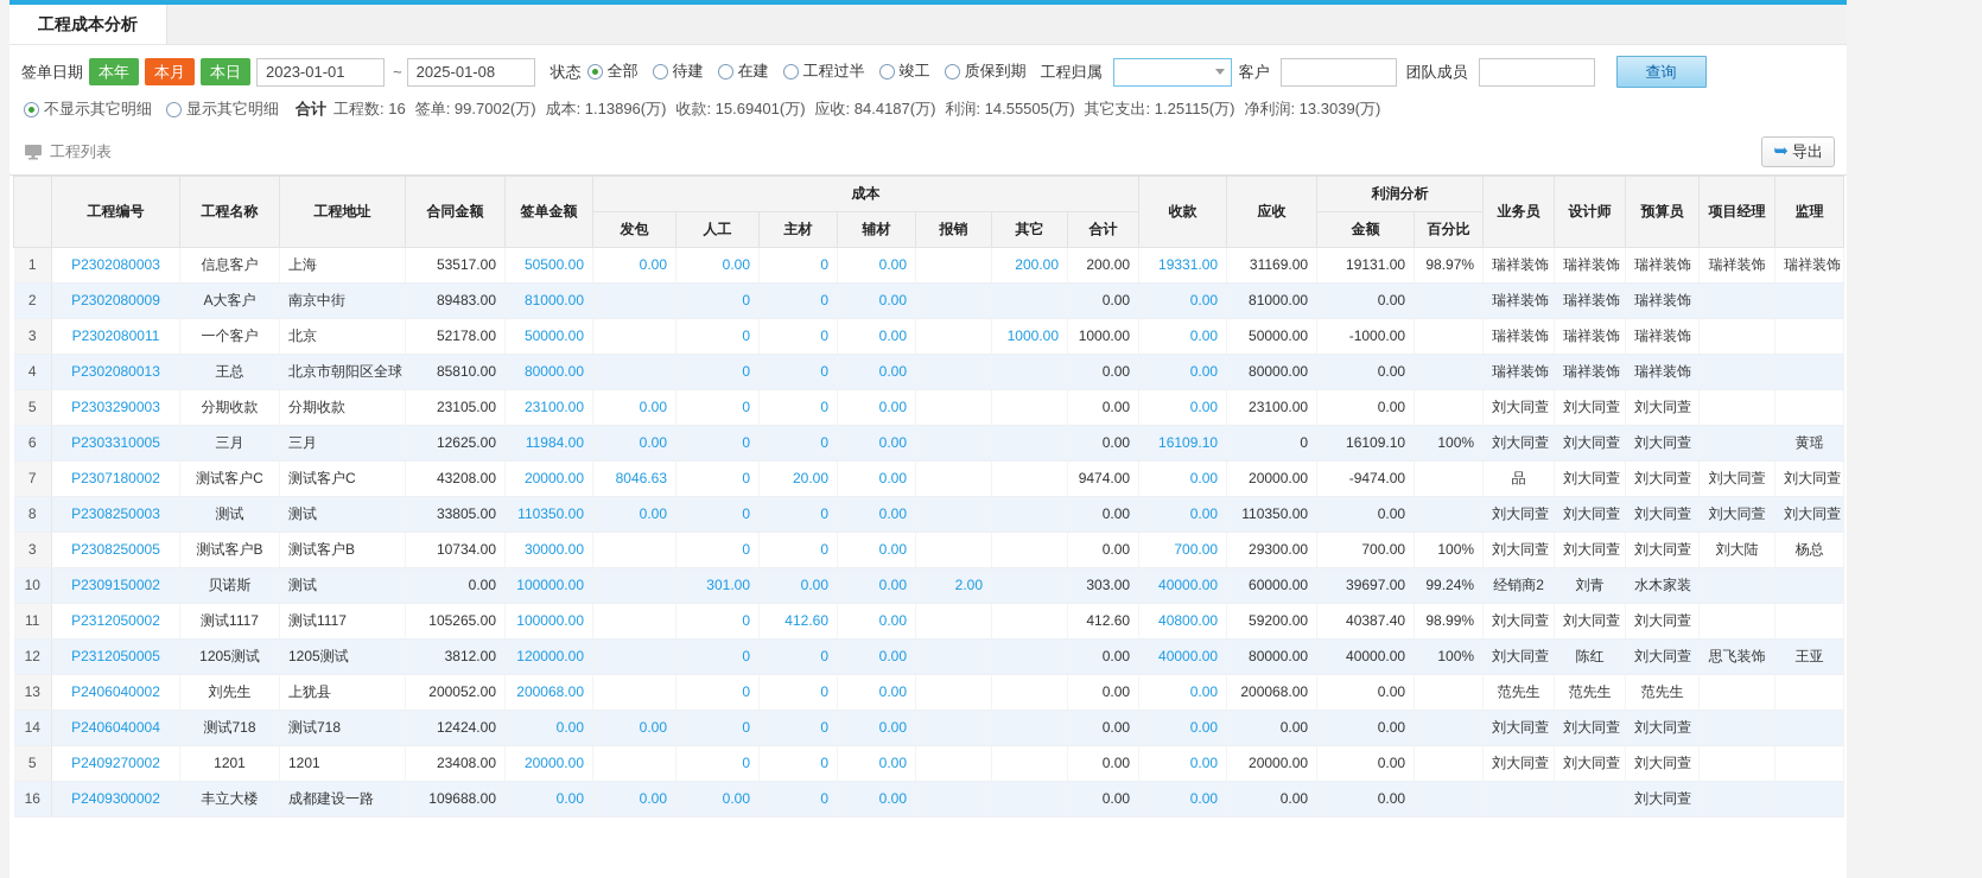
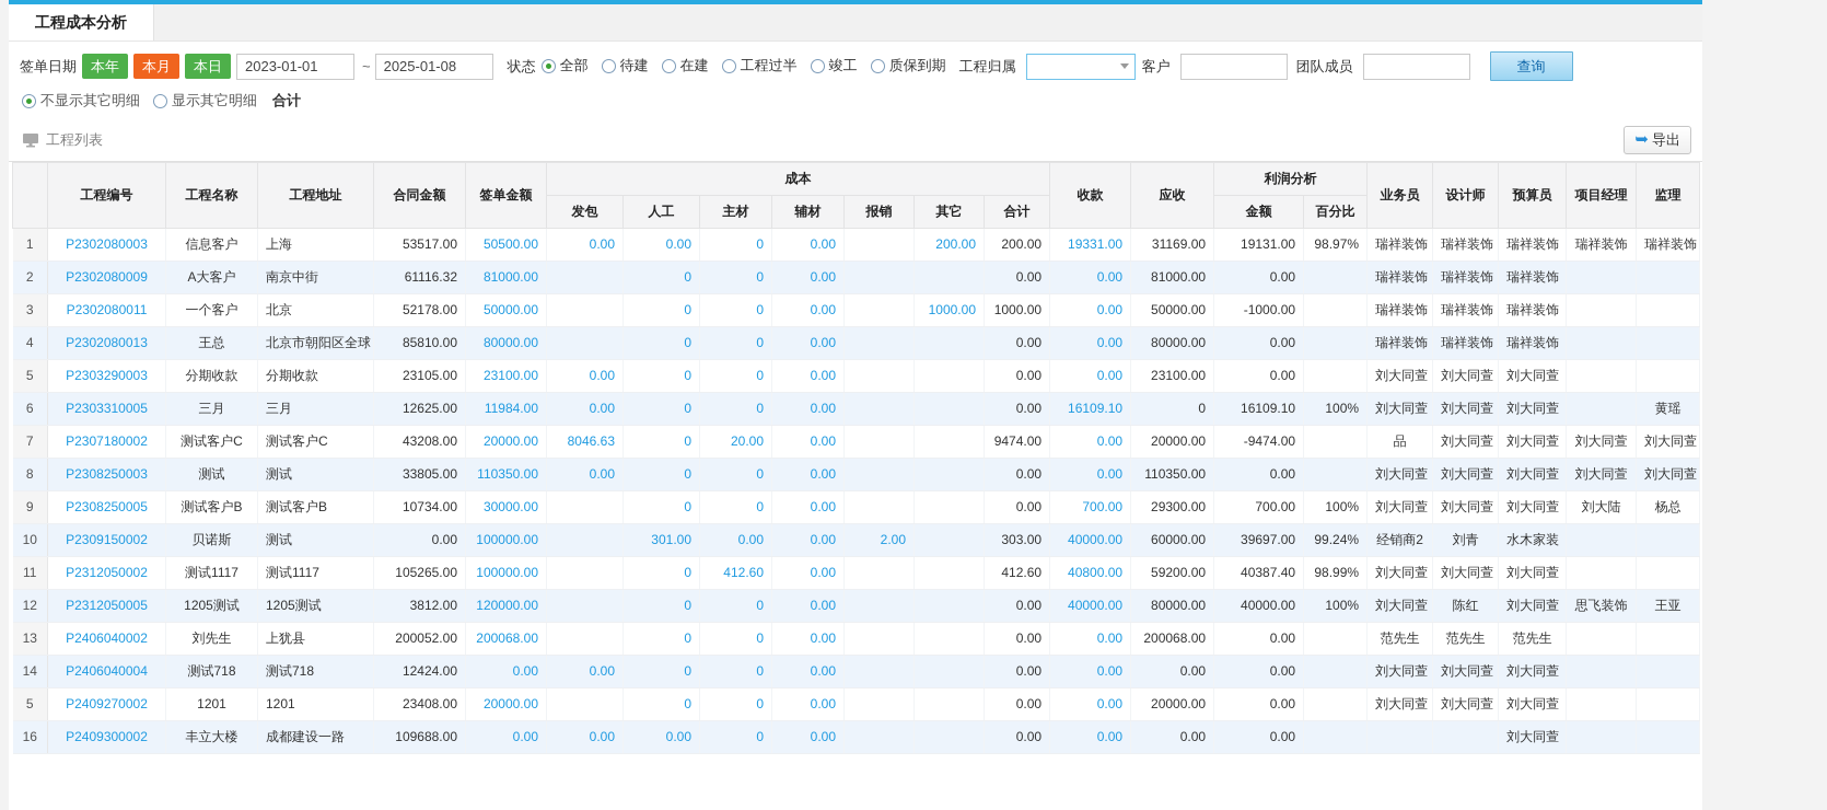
  工程成本分析
  签单日期
  本年 本月 本日
  2023-01-01
  ~
  2025-01-08
  状态
  全部
  待建
  在建
  工程过半
  竣工
  质保到期
  工程归属
  客户
  团队成员
  查询
  不显示其它明细
  显示其它明细
  合计
- 工程数: 16 签单: 99.7002(万) 成本: 1.13896(万) 收款: 15.69401(万) 应收: 84.4187(万) 利润: 14.55505(万) 其它支出: 1.25115(万) 净利润: 13.3039(万)
  工程列表
  ➥
  导出
  	工程编号	工程名称	工程地址	合同金额	签单金额	成本	收款	应收	利润分析	业务员	设计师	预算员	项目经理	监理
  发包	人工	主材	辅材	报销	其它	合计	金额	百分比
  1	P2302080003	信息客户	上海	53517.00	50500.00	0.00	0.00	0	0.00		200.00	200.00	19331.00	31169.00	19131.00	98.97%	瑞祥装饰	瑞祥装饰	瑞祥装饰	瑞祥装饰	瑞祥装饰
- 2	P2302080009	A大客户	南京中街	89483.00	81000.00		0	0	0.00			0.00	0.00	81000.00	0.00		瑞祥装饰	瑞祥装饰	瑞祥装饰
+ 2	P2302080009	A大客户	南京中街	61116.32	81000.00		0	0	0.00			0.00	0.00	81000.00	0.00		瑞祥装饰	瑞祥装饰	瑞祥装饰
  3	P2302080011	一个客户	北京	52178.00	50000.00		0	0	0.00		1000.00	1000.00	0.00	50000.00	-1000.00		瑞祥装饰	瑞祥装饰	瑞祥装饰
  4	P2302080013	王总	北京市朝阳区全球	85810.00	80000.00		0	0	0.00			0.00	0.00	80000.00	0.00		瑞祥装饰	瑞祥装饰	瑞祥装饰
  5	P2303290003	分期收款	分期收款	23105.00	23100.00	0.00	0	0	0.00			0.00	0.00	23100.00	0.00		刘大同萱	刘大同萱	刘大同萱
  6	P2303310005	三月	三月	12625.00	11984.00	0.00	0	0	0.00			0.00	16109.10	0	16109.10	100%	刘大同萱	刘大同萱	刘大同萱		黄瑶
  7	P2307180002	测试客户C	测试客户C	43208.00	20000.00	8046.63	0	20.00	0.00			9474.00	0.00	20000.00	-9474.00		品	刘大同萱	刘大同萱	刘大同萱	刘大同萱
  8	P2308250003	测试	测试	33805.00	110350.00	0.00	0	0	0.00			0.00	0.00	110350.00	0.00		刘大同萱	刘大同萱	刘大同萱	刘大同萱	刘大同萱
- 3	P2308250005	测试客户B	测试客户B	10734.00	30000.00		0	0	0.00			0.00	700.00	29300.00	700.00	100%	刘大同萱	刘大同萱	刘大同萱	刘大陆	杨总
+ 9	P2308250005	测试客户B	测试客户B	10734.00	30000.00		0	0	0.00			0.00	700.00	29300.00	700.00	100%	刘大同萱	刘大同萱	刘大同萱	刘大陆	杨总
  10	P2309150002	贝诺斯	测试	0.00	100000.00		301.00	0.00	0.00	2.00		303.00	40000.00	60000.00	39697.00	99.24%	经销商2	刘青	水木家装
  11	P2312050002	测试1117	测试1117	105265.00	100000.00		0	412.60	0.00			412.60	40800.00	59200.00	40387.40	98.99%	刘大同萱	刘大同萱	刘大同萱
  12	P2312050005	1205测试	1205测试	3812.00	120000.00		0	0	0.00			0.00	40000.00	80000.00	40000.00	100%	刘大同萱	陈红	刘大同萱	思飞装饰	王亚
  13	P2406040002	刘先生	上犹县	200052.00	200068.00		0	0	0.00			0.00	0.00	200068.00	0.00		范先生	范先生	范先生
  14	P2406040004	测试718	测试718	12424.00	0.00	0.00	0	0	0.00			0.00	0.00	0.00	0.00		刘大同萱	刘大同萱	刘大同萱
  5	P2409270002	1201	1201	23408.00	20000.00		0	0	0.00			0.00	0.00	20000.00	0.00		刘大同萱	刘大同萱	刘大同萱
  16	P2409300002	丰立大楼	成都建设一路	109688.00	0.00	0.00	0.00	0	0.00			0.00	0.00	0.00	0.00				刘大同萱
